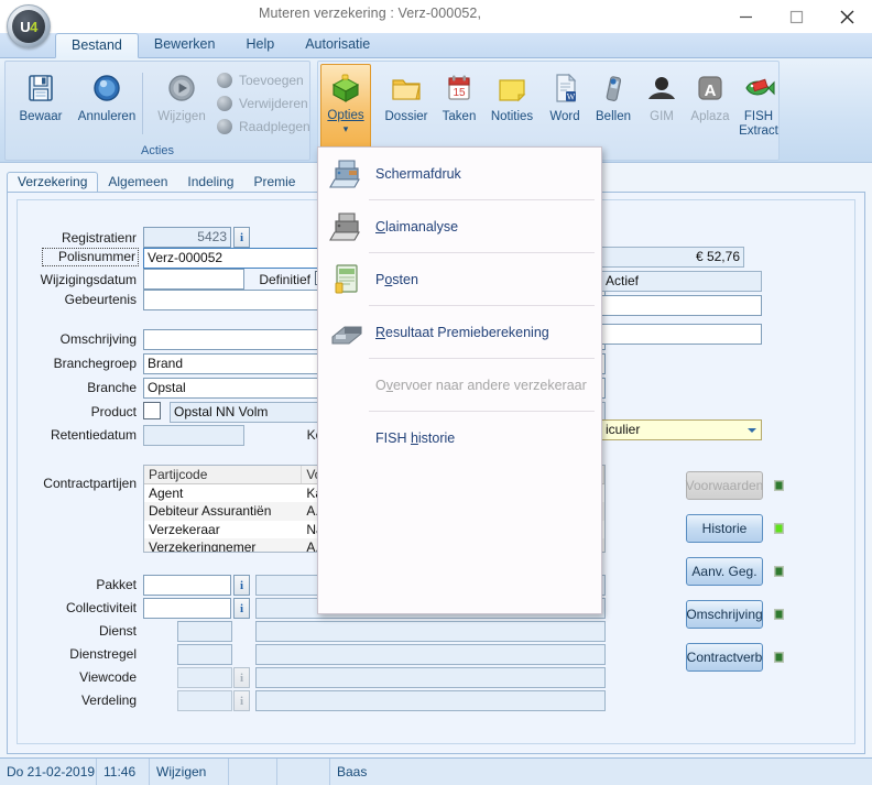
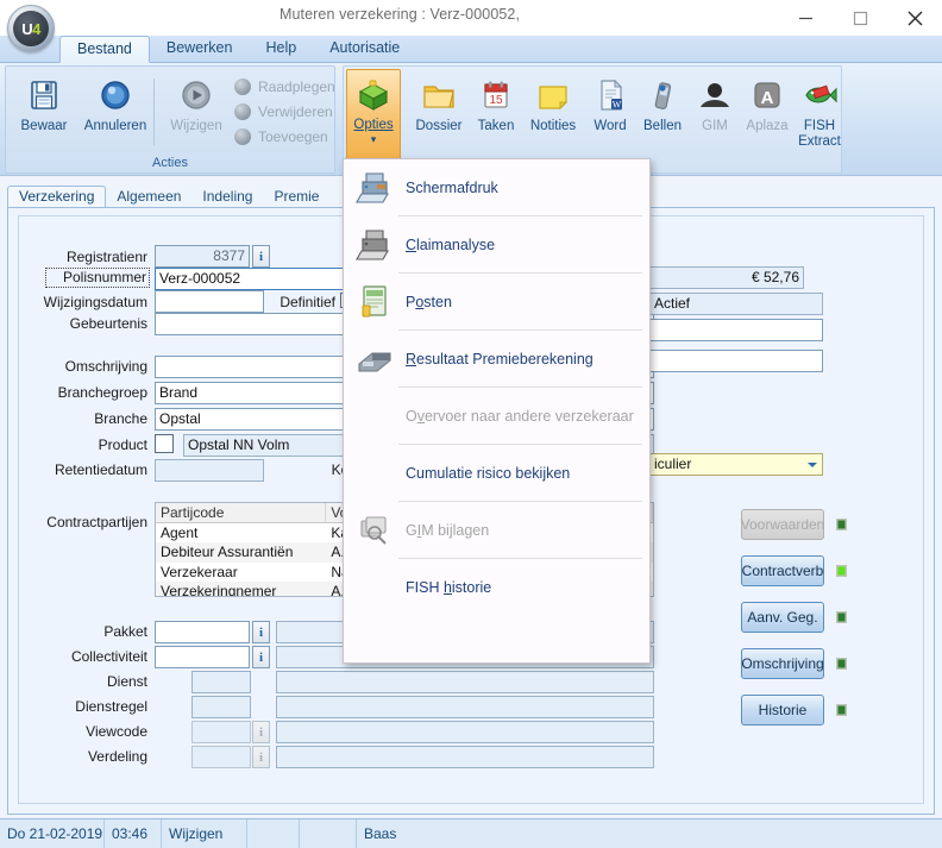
  Muteren verzekering : Verz-000052,
  U
  4
  Bestand
  Bewerken
  Help
  Autorisatie
  Bewaar
  Annuleren
  Wijzigen
- Toevoegen
+ Raadplegen
  Verwijderen
- Raadplegen
+ Toevoegen
  Acties
  Dossier
  15
  Taken
  Notities
  W
  Word
  Bellen
  GIM
  A
  Aplaza
  FISH Extract
  Opties
  ▾
  Verzekering
  Algemeen
  Indeling
  Premie
  Registratienr
- 5423
+ 8377
  i
  Polisnummer
  Verz-000052
  Wijzigingsdatum
  Definitief
  Gebeurtenis
  Omschrijving
  Branchegroep
  Brand
  Branche
  Opstal
  Product
  Opstal NN Volm
  Retentiedatum
  Contractpartijen
  Partijcode
  Agent
  Debiteur Assurantiën
  Verzekeraar
  Verzekeringnemer
  Pakket
  i
  Collectiviteit
  i
  Dienst
  Dienstregel
  Viewcode
  i
  Verdeling
  i
  € 52,76
  Actief
  iculier
  Voorwaarden
- Historie
+ Contractverb
  Aanv. Geg.
  Omschrijving
- Contractverb
+ Historie
  Schermafdruk
  Claimanalyse
  Posten
  Resultaat Premieberekening
  Overvoer naar andere verzekeraar
+ Cumulatie risico bekijken
+ GIM bijlagen
  FISH historie
  Do 21-02-2019
- 11:46
+ 03:46
  Wijzigen
  Baas
